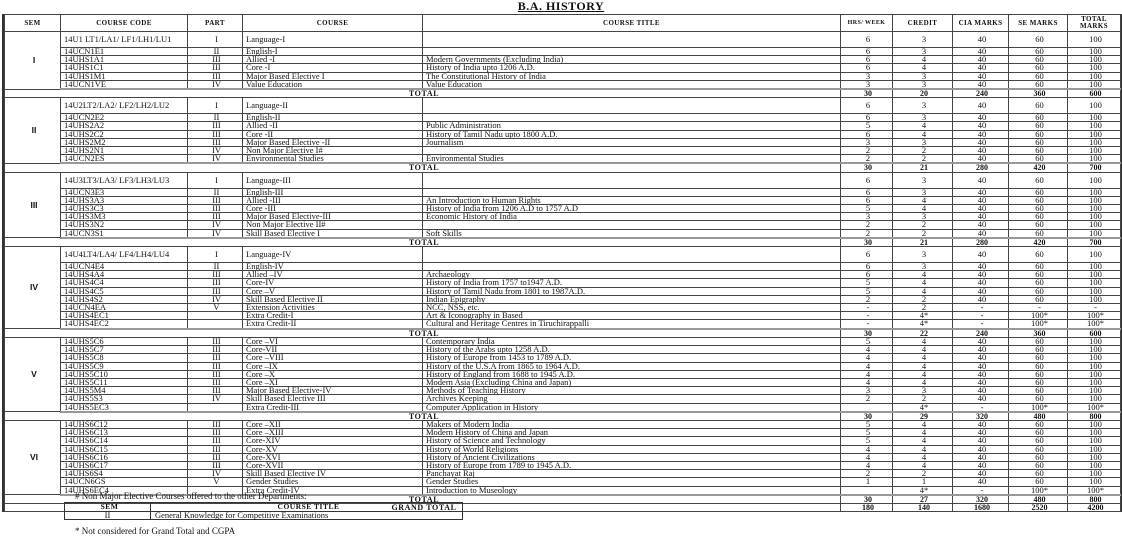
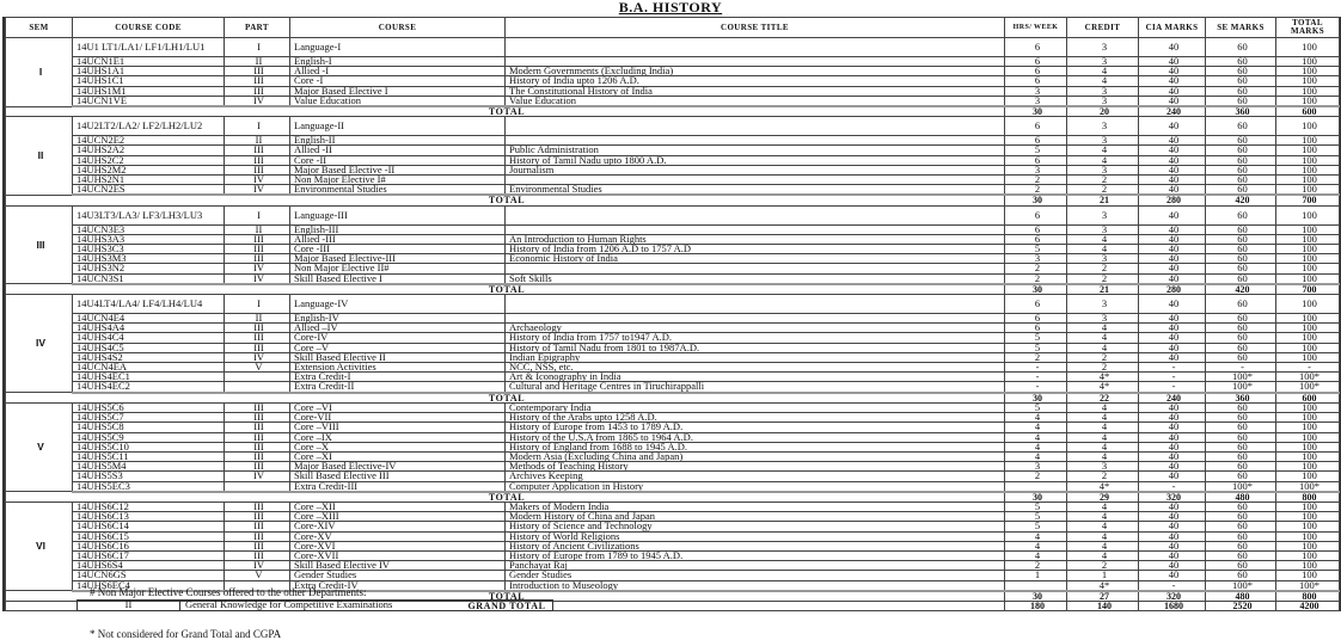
  B.A. HISTORY
  SEM	COURSE CODE	PART	COURSE	COURSE TITLE		CREDIT	CIA MARKS	SE MARKS	TOTAL MARKS
  I	14U1 LT1/LA1/ LF1/LH1/LU1	I	Language-I		6	3	40	60	100
  14UCN1E1	II	English-I		6	3	40	60	100
  14UHS1A1	III	Allied -I	Modern Governments (Excluding India)	6	4	40	60	100
  14UHS1C1	III	Core -I	History of India upto 1206 A.D.	6	4	40	60	100
  14UHS1M1	III	Major Based Elective I	The Constitutional History of India	3	3	40	60	100
  14UCN1VE	IV	Value Education	Value Education	3	3	40	60	100
  TOTAL	30	20	240	360	600
  II	14U2LT2/LA2/ LF2/LH2/LU2	I	Language-II		6	3	40	60	100
  14UCN2E2	II	English-II		6	3	40	60	100
  14UHS2A2	III	Allied -II	Public Administration	5	4	40	60	100
  14UHS2C2	III	Core -II	History of Tamil Nadu upto 1800 A.D.	6	4	40	60	100
  14UHS2M2	III	Major Based Elective -II	Journalism	3	3	40	60	100
  14UHS2N1	IV	Non Major Elective I#		2	2	40	60	100
  14UCN2ES	IV	Environmental Studies	Environmental Studies	2	2	40	60	100
  TOTAL	30	21	280	420	700
  III	14U3LT3/LA3/ LF3/LH3/LU3	I	Language-III		6	3	40	60	100
  14UCN3E3	II	English-III		6	3	40	60	100
  14UHS3A3	III	Allied -III	An Introduction to Human Rights	6	4	40	60	100
  14UHS3C3	III	Core -III	History of India from 1206 A.D to 1757 A.D	5	4	40	60	100
  14UHS3M3	III	Major Based Elective-III	Economic History of India	3	3	40	60	100
  14UHS3N2	IV	Non Major Elective II#		2	2	40	60	100
  14UCN3S1	IV	Skill Based Elective I	Soft Skills	2	2	40	60	100
  TOTAL	30	21	280	420	700
  IV	14U4LT4/LA4/ LF4/LH4/LU4	I	Language-IV		6	3	40	60	100
  14UCN4E4	II	English-IV		6	3	40	60	100
  14UHS4A4	III	Allied –IV	Archaeology	6	4	40	60	100
  14UHS4C4	III	Core-IV	History of India from 1757 to1947 A.D.	5	4	40	60	100
  14UHS4C5	III	Core –V	History of Tamil Nadu from 1801 to 1987A.D.	5	4	40	60	100
  14UHS4S2	IV	Skill Based Elective II	Indian Epigraphy	2	2	40	60	100
  14UCN4EA	V	Extension Activities	NCC, NSS, etc.	-	2	-	-	-
- 14UHS4EC1		Extra Credit-I	Art & Iconography in Based	-	4*	-	100*	100*
+ 14UHS4EC1		Extra Credit-I	Art & Iconography in India	-	4*	-	100*	100*
  14UHS4EC2		Extra Credit-II	Cultural and Heritage Centres in Tiruchirappalli	-	4*	-	100*	100*
  TOTAL	30	22	240	360	600
  V	14UHS5C6	III	Core –VI	Contemporary India	5	4	40	60	100
  14UHS5C7	III	Core-VII	History of the Arabs upto 1258 A.D.	4	4	40	60	100
  14UHS5C8	III	Core –VIII	History of Europe from 1453 to 1789 A.D.	4	4	40	60	100
  14UHS5C9	III	Core –IX	History of the U.S.A from 1865 to 1964 A.D.	4	4	40	60	100
  14UHS5C10	III	Core –X	History of England from 1688 to 1945 A.D.	4	4	40	60	100
  14UHS5C11	III	Core –XI	Modern Asia (Excluding China and Japan)	4	4	40	60	100
  14UHS5M4	III	Major Based Elective-IV	Methods of Teaching History	3	3	40	60	100
  14UHS5S3	IV	Skill Based Elective III	Archives Keeping	2	2	40	60	100
  14UHS5EC3		Extra Credit-III	Computer Application in History		4*	-	100*	100*
  TOTAL	30	29	320	480	800
  VI	14UHS6C12	III	Core –XII	Makers of Modern India	5	4	40	60	100
  14UHS6C13	III	Core –XIII	Modern History of China and Japan	5	4	40	60	100
  14UHS6C14	III	Core-XIV	History of Science and Technology	5	4	40	60	100
  14UHS6C15	III	Core-XV	History of World Religions	4	4	40	60	100
  14UHS6C16	III	Core-XVI	History of Ancient Civilizations	4	4	40	60	100
  14UHS6C17	III	Core-XVII	History of Europe from 1789 to 1945 A.D.	4	4	40	60	100
  14UHS6S4	IV	Skill Based Elective IV	Panchayat Raj	2	2	40	60	100
  14UCN6GS	V	Gender Studies	Gender Studies	1	1	40	60	100
  14UHS6EC4		Extra Credit-IV	Introduction to Museology		4*	-	100*	100*
  TOTAL	30	27	320	480	800
  GRAND TOTAL	180	140	1680	2520	4200
  # Non Major Elective Courses offered to the other Departments:
- SEM	COURSE TITLE
  II	General Knowledge for Competitive Examinations
  * Not considered for Grand Total and CGPA
